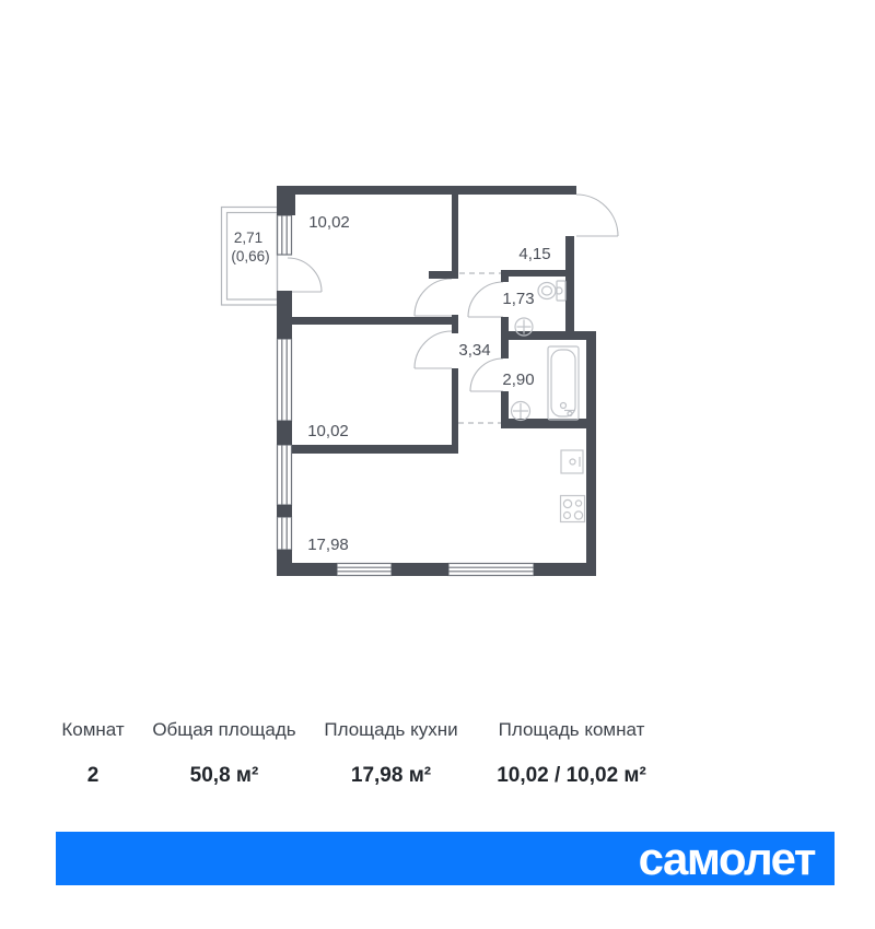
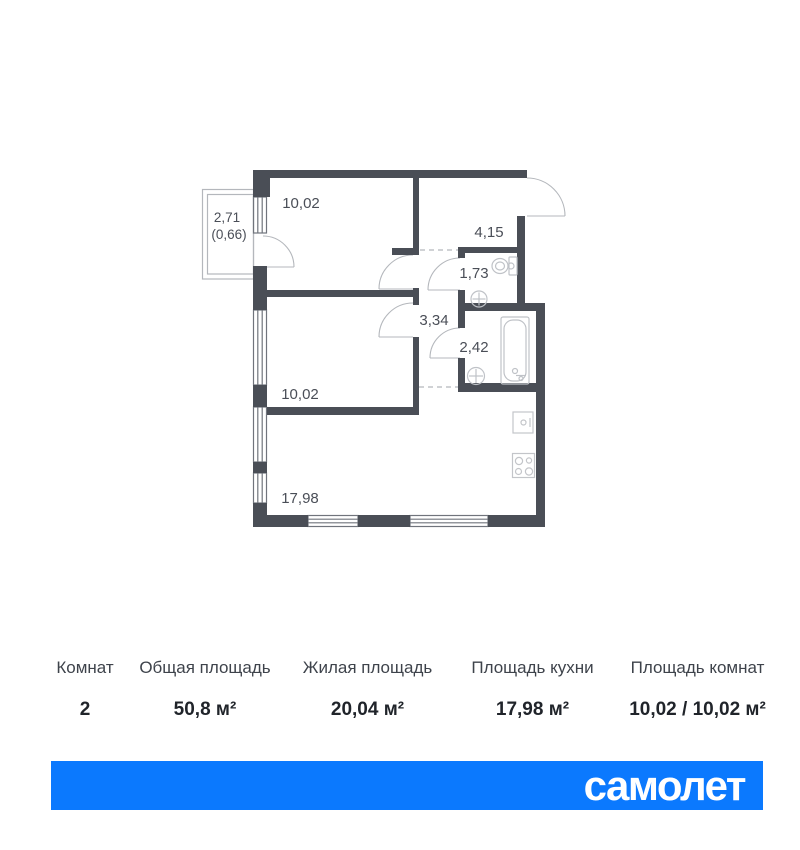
  2,71
  (0,66)
  10,02
  4,15
  1,73
  3,34
- 2,90
+ 2,42
  10,02
  17,98
  Комнат
  2
  Общая площадь
  50,8 м²
+ Жилая площадь
+ 20,04 м²
  Площадь кухни
  17,98 м²
  Площадь комнат
  10,02 / 10,02 м²
  самолет
